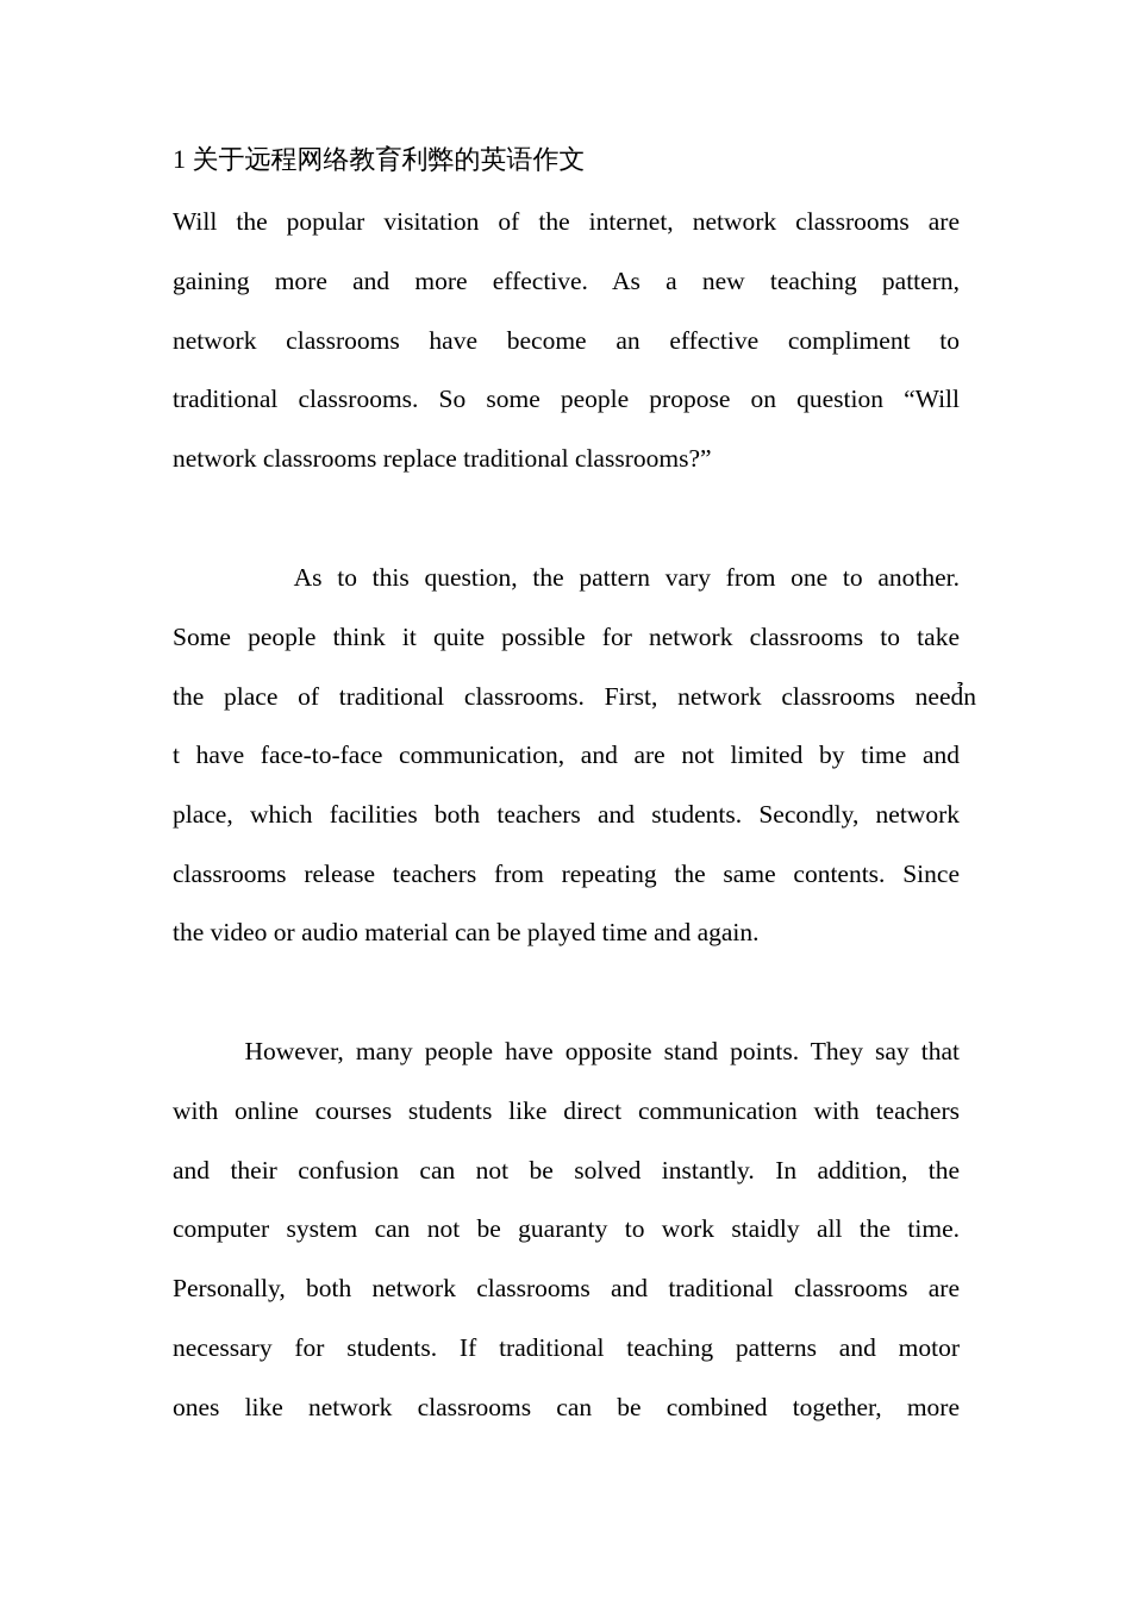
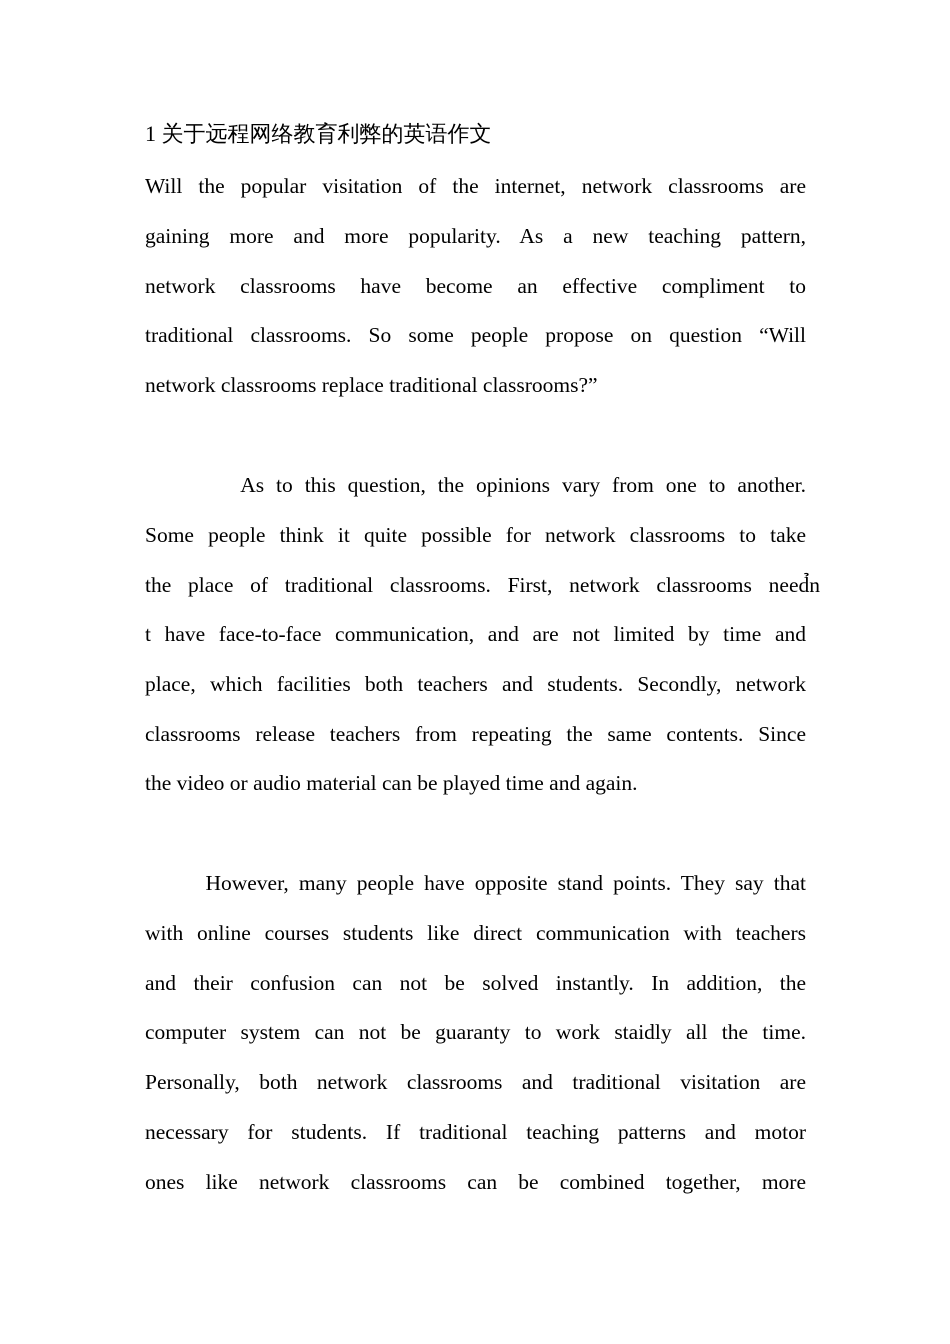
  1 关于远程网络教育利弊的英语作文
  Will the popular visitation of the internet, network classrooms are
- gaining more and more effective. As a new teaching pattern,
+ gaining more and more popularity. As a new teaching pattern,
  network classrooms have become an effective compliment to
  traditional classrooms. So some people propose on question “Will
  network classrooms replace traditional classrooms?”
- As to this question, the pattern vary from one to another.
+ As to this question, the opinions vary from one to another.
  Some people think it quite possible for network classrooms to take
  the place of traditional classrooms. First, network classrooms need̉n
  t have face-to-face communication, and are not limited by time and
  place, which facilities both teachers and students. Secondly, network
  classrooms release teachers from repeating the same contents. Since
  the video or audio material can be played time and again.
  However, many people have opposite stand points. They say that
  with online courses students like direct communication with teachers
  and their confusion can not be solved instantly. In addition, the
  computer system can not be guaranty to work staidly all the time.
- Personally, both network classrooms and traditional classrooms are
+ Personally, both network classrooms and traditional visitation are
  necessary for students. If traditional teaching patterns and motor
  ones like network classrooms can be combined together, more
